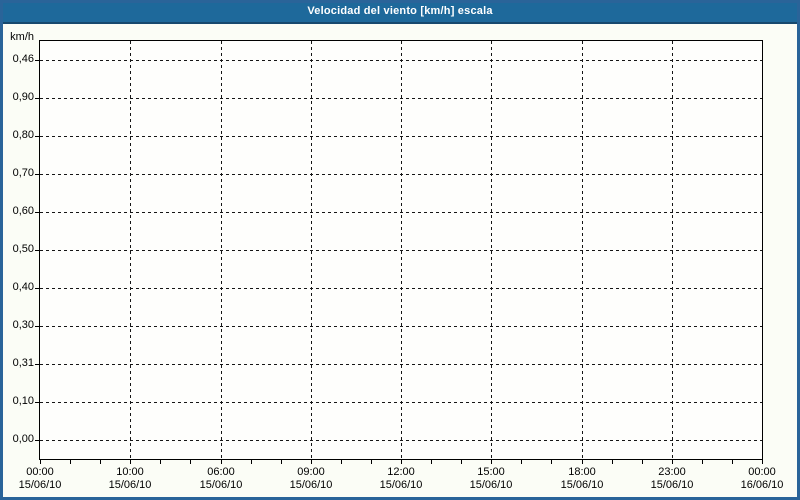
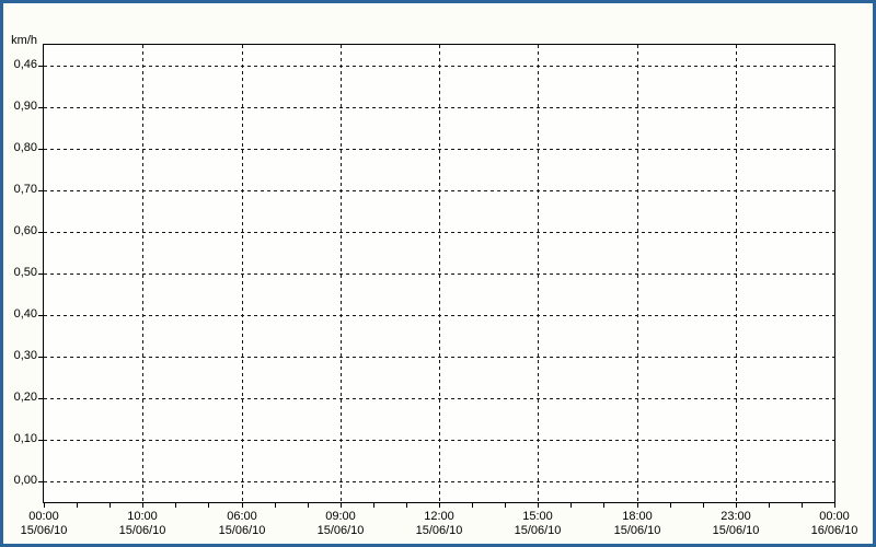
- Velocidad del viento [km/h] escala
  km/h
  0,46
  0,90
  0,80
  0,70
  0,60
  0,50
  0,40
  0,30
- 0,31
+ 0,20
  0,10
  0,00
  00:00
  15/06/10
  10:00
  15/06/10
  06:00
  15/06/10
  09:00
  15/06/10
  12:00
  15/06/10
  15:00
  15/06/10
  18:00
  15/06/10
  23:00
  15/06/10
  00:00
  16/06/10
